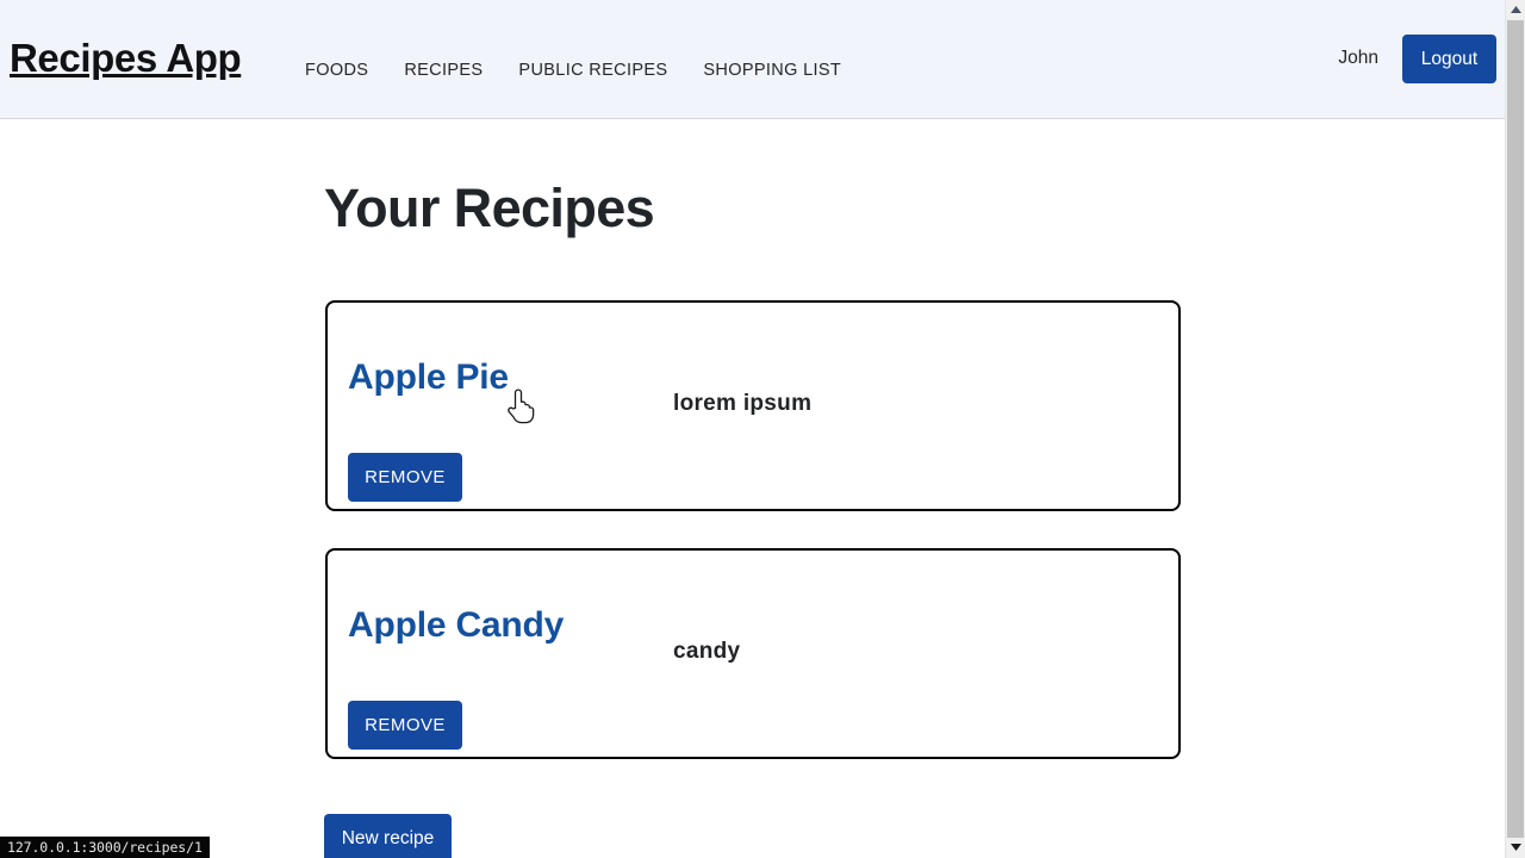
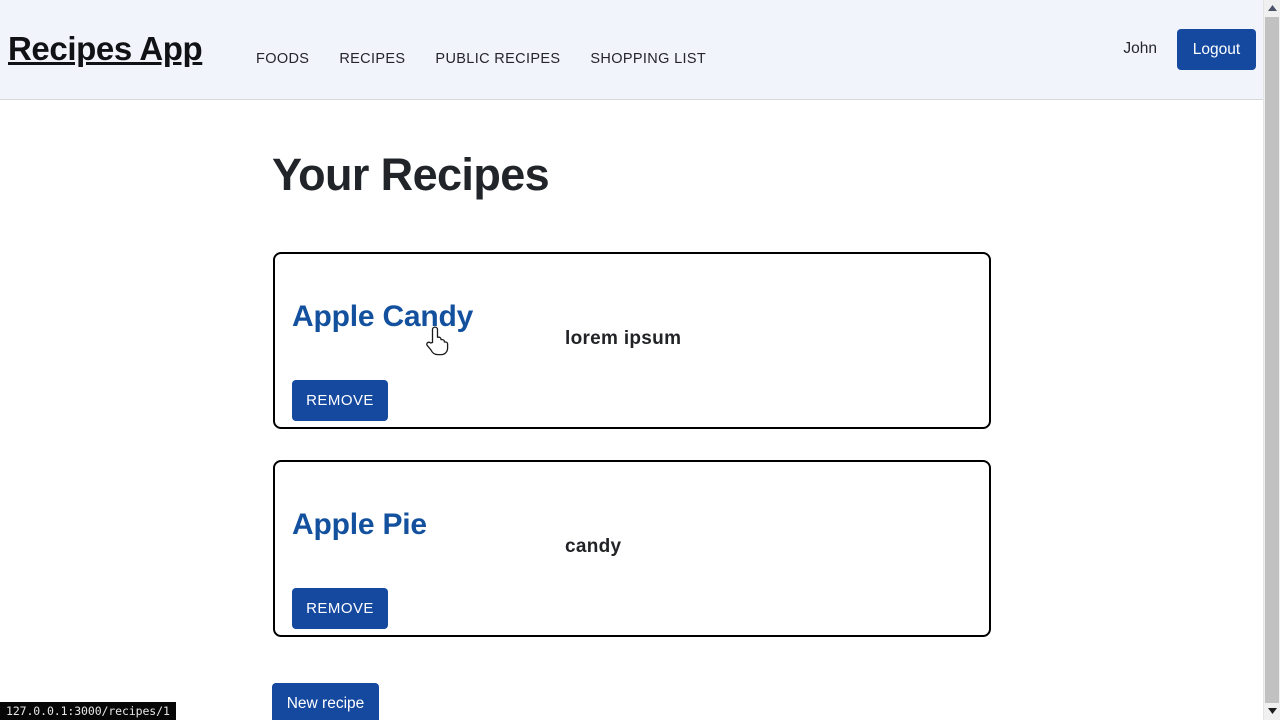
  Recipes App
  FOODS
  RECIPES
  PUBLIC RECIPES
  SHOPPING LIST
  John
  Logout
  Your Recipes
- Apple Pie
+ Apple Candy
  lorem ipsum
  REMOVE
- Apple Candy
+ Apple Pie
  candy
  REMOVE
  New recipe
  127.0.0.1:3000/recipes/1
